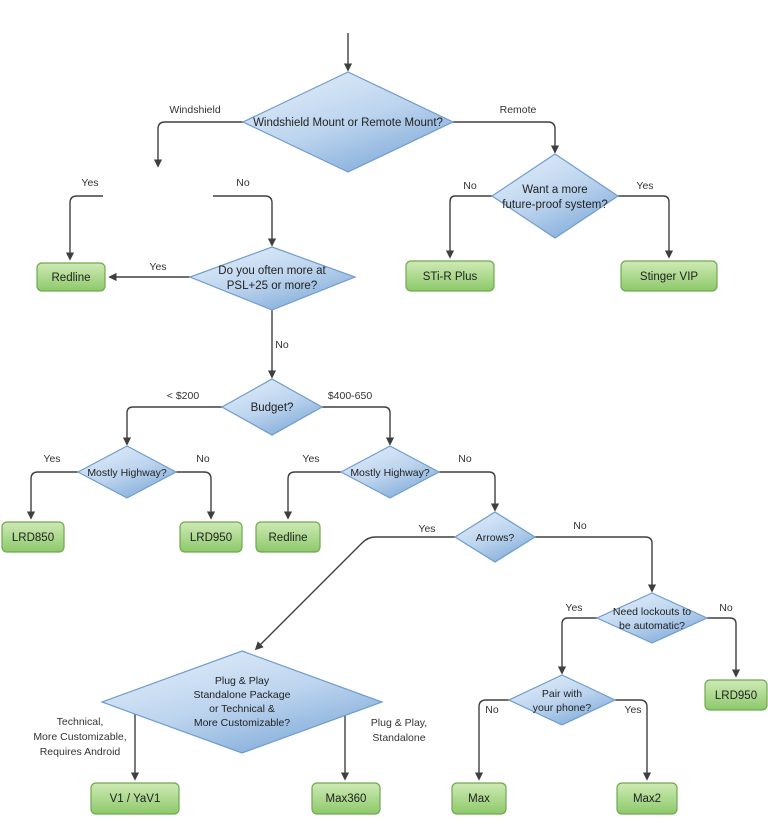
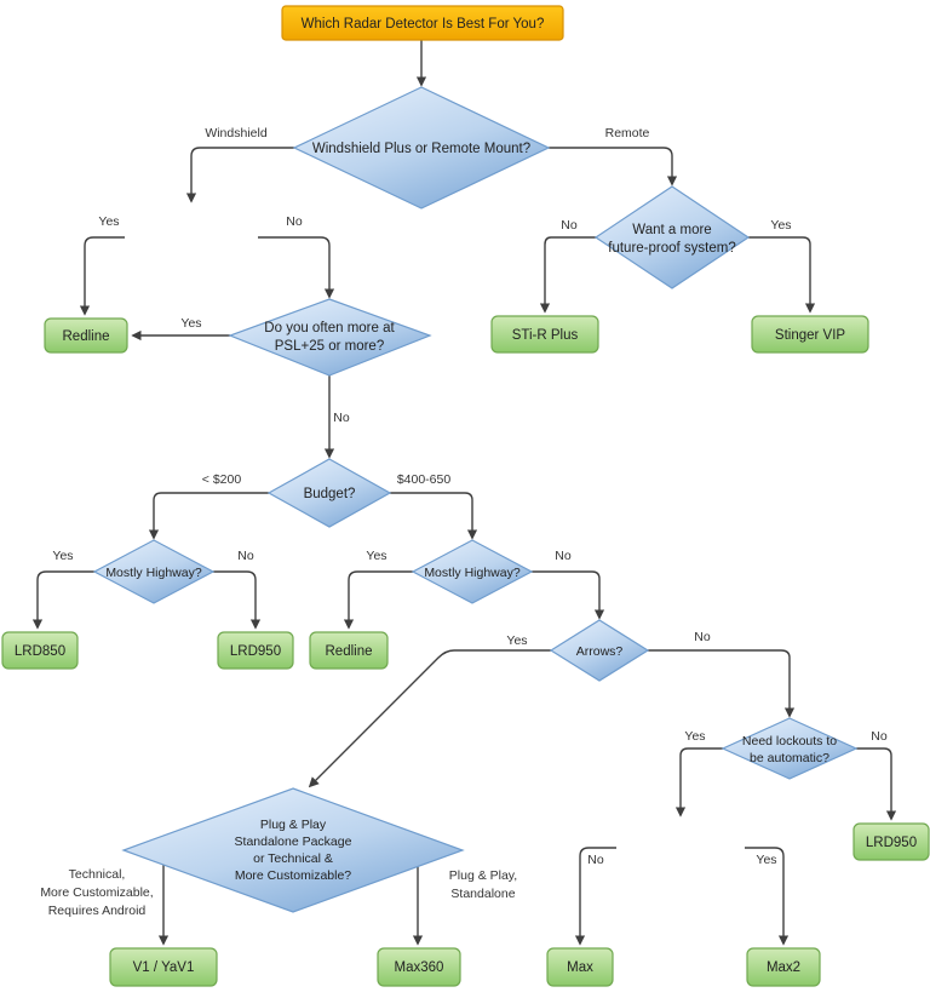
  Windshield
  Remote
  Yes
  No
  Yes
  No
  No
  Yes
  < $200
  $400-650
  Yes
  No
  Yes
  No
  Yes
  No
  Yes
  No
  No
  Yes
  Technical,
  More Customizable,
  Requires Android
  Plug & Play,
  Standalone
+ Which Radar Detector Is Best For You?
- Windshield Mount or Remote Mount?
+ Windshield Plus or Remote Mount?
  Do you often more at
  PSL+25 or more?
  Want a more
  future-proof system?
  Budget?
  Mostly Highway?
  Mostly Highway?
  Arrows?
  Need lockouts to
  be automatic?
- Pair with
- your phone?
  Plug & Play
  Standalone Package
  or Technical &
  More Customizable?
  Redline
  STi-R Plus
  Stinger VIP
  LRD850
  LRD950
  Redline
  LRD950
  V1 / YaV1
  Max360
  Max
  Max2
